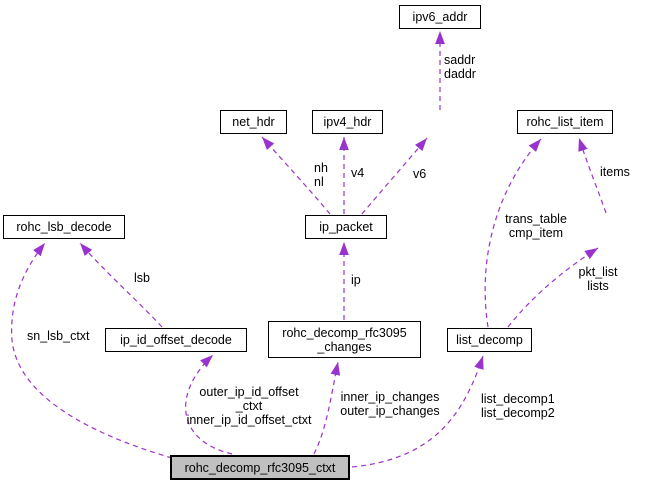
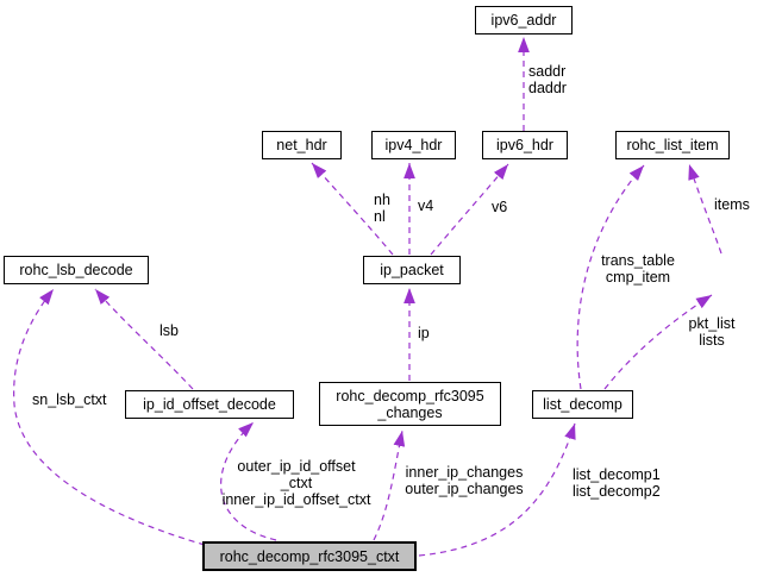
  ipv6_addr
  net_hdr
  ipv4_hdr
+ ipv6_hdr
  rohc_list_item
  rohc_lsb_decode
  ip_packet
  ip_id_offset_decode
  rohc_decomp_rfc3095
  _changes
  list_decomp
  rohc_decomp_rfc3095_ctxt
  saddr
  daddr
  nh
  nl
  v4
  v6
  items
  trans_table
  cmp_item
  pkt_list
  lists
  lsb
  ip
  sn_lsb_ctxt
  outer_ip_id_offset
  _ctxt
  inner_ip_id_offset_ctxt
  inner_ip_changes
  outer_ip_changes
  list_decomp1
  list_decomp2
